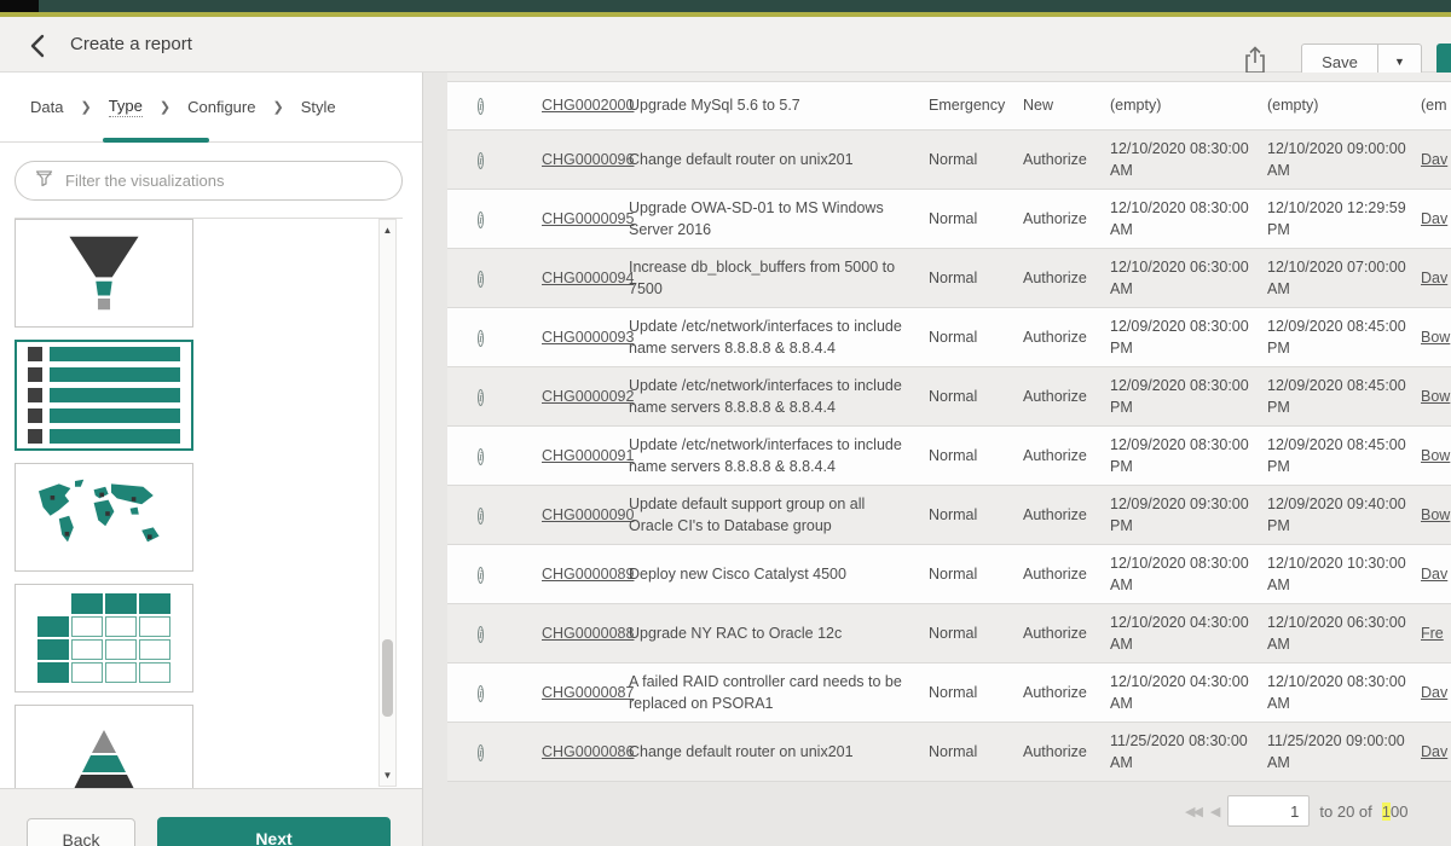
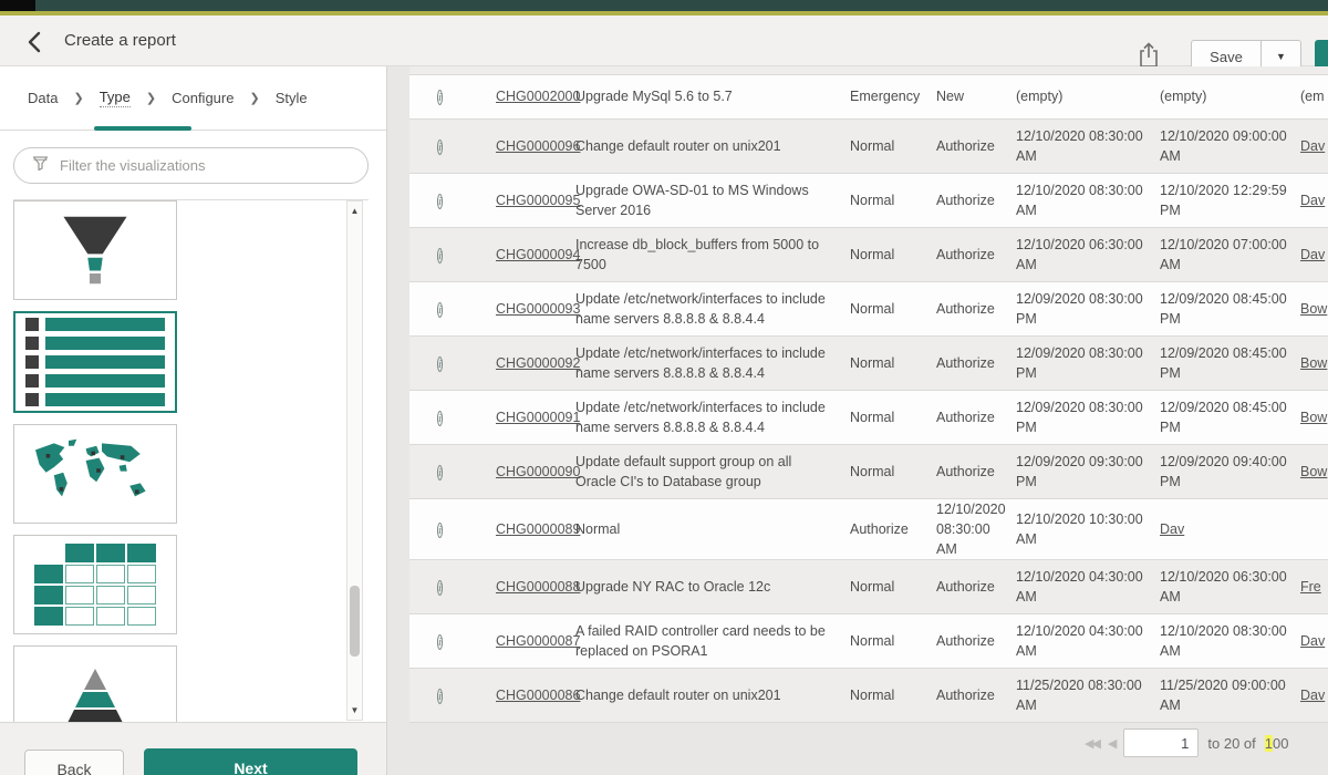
  Create a report
  Save
  ▼
  Data
  ❯
  Type
  ❯
  Configure
  ❯
  Style
  Filter the visualizations
  ▲
  ▼
  Back
  Next
  i
  CHG0002000
  Upgrade MySql 5.6 to 5.7
  Emergency
  New
  (empty)
  (empty)
  (em
  i
  CHG0000096
  Change default router on unix201
  Normal
  Authorize
  12/10/2020 08:30:00 AM
  12/10/2020 09:00:00 AM
  Dav
  i
  CHG0000095
  Upgrade OWA-SD-01 to MS Windows Server 2016
  Normal
  Authorize
  12/10/2020 08:30:00 AM
  12/10/2020 12:29:59 PM
  Dav
  i
  CHG0000094
  Increase db_block_buffers from 5000 to 7500
  Normal
  Authorize
  12/10/2020 06:30:00 AM
  12/10/2020 07:00:00 AM
  Dav
  i
  CHG0000093
  Update /etc/network/interfaces to include name servers 8.8.8.8 & 8.8.4.4
  Normal
  Authorize
  12/09/2020 08:30:00 PM
  12/09/2020 08:45:00 PM
  Bow
  i
  CHG0000092
  Update /etc/network/interfaces to include name servers 8.8.8.8 & 8.8.4.4
  Normal
  Authorize
  12/09/2020 08:30:00 PM
  12/09/2020 08:45:00 PM
  Bow
  i
  CHG0000091
  Update /etc/network/interfaces to include name servers 8.8.8.8 & 8.8.4.4
  Normal
  Authorize
  12/09/2020 08:30:00 PM
  12/09/2020 08:45:00 PM
  Bow
  i
  CHG0000090
  Update default support group on all Oracle CI's to Database group
  Normal
  Authorize
  12/09/2020 09:30:00 PM
  12/09/2020 09:40:00 PM
  Bow
  i
  CHG0000089
- Deploy new Cisco Catalyst 4500
  Normal
  Authorize
  12/10/2020 08:30:00 AM
  12/10/2020 10:30:00 AM
  Dav
  i
  CHG0000088
  Upgrade NY RAC to Oracle 12c
  Normal
  Authorize
  12/10/2020 04:30:00 AM
  12/10/2020 06:30:00 AM
  Fre
  i
  CHG0000087
  A failed RAID controller card needs to be replaced on PSORA1
  Normal
  Authorize
  12/10/2020 04:30:00 AM
  12/10/2020 08:30:00 AM
  Dav
  i
  CHG0000086
  Change default router on unix201
  Normal
  Authorize
  11/25/2020 08:30:00 AM
  11/25/2020 09:00:00 AM
  Dav
  ◀◀
  ◀
  1
  to 20 of
  100
